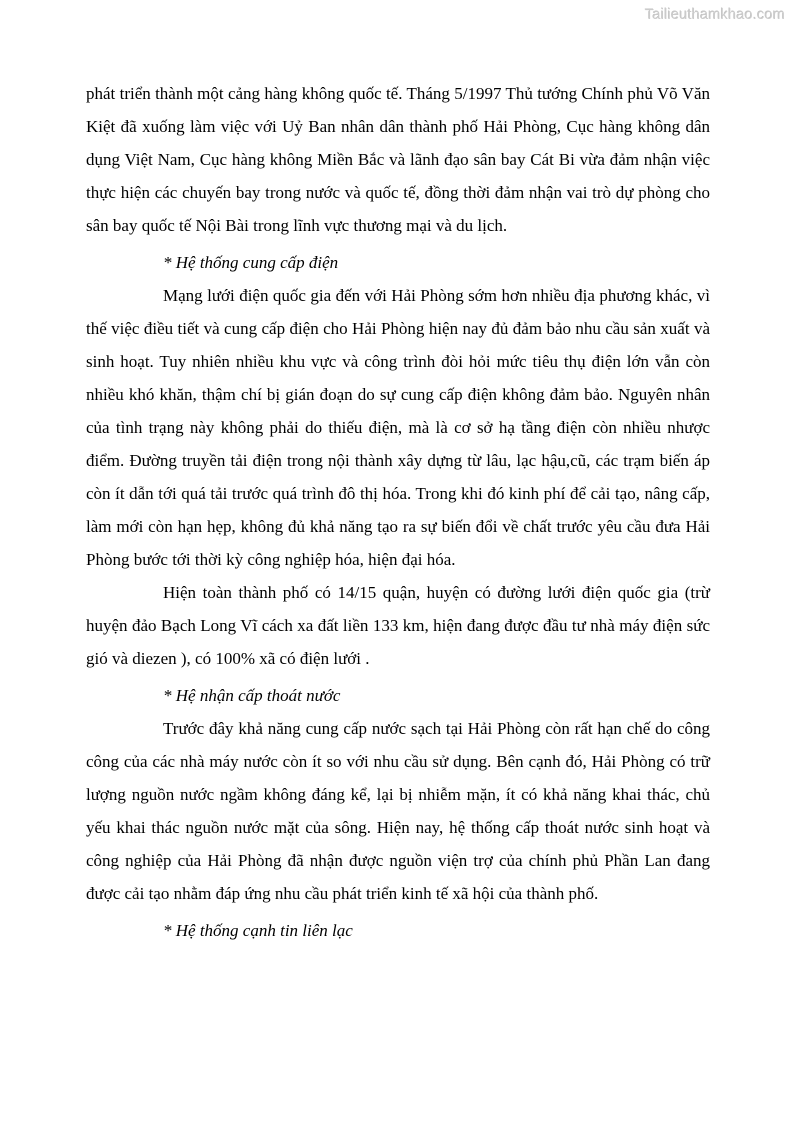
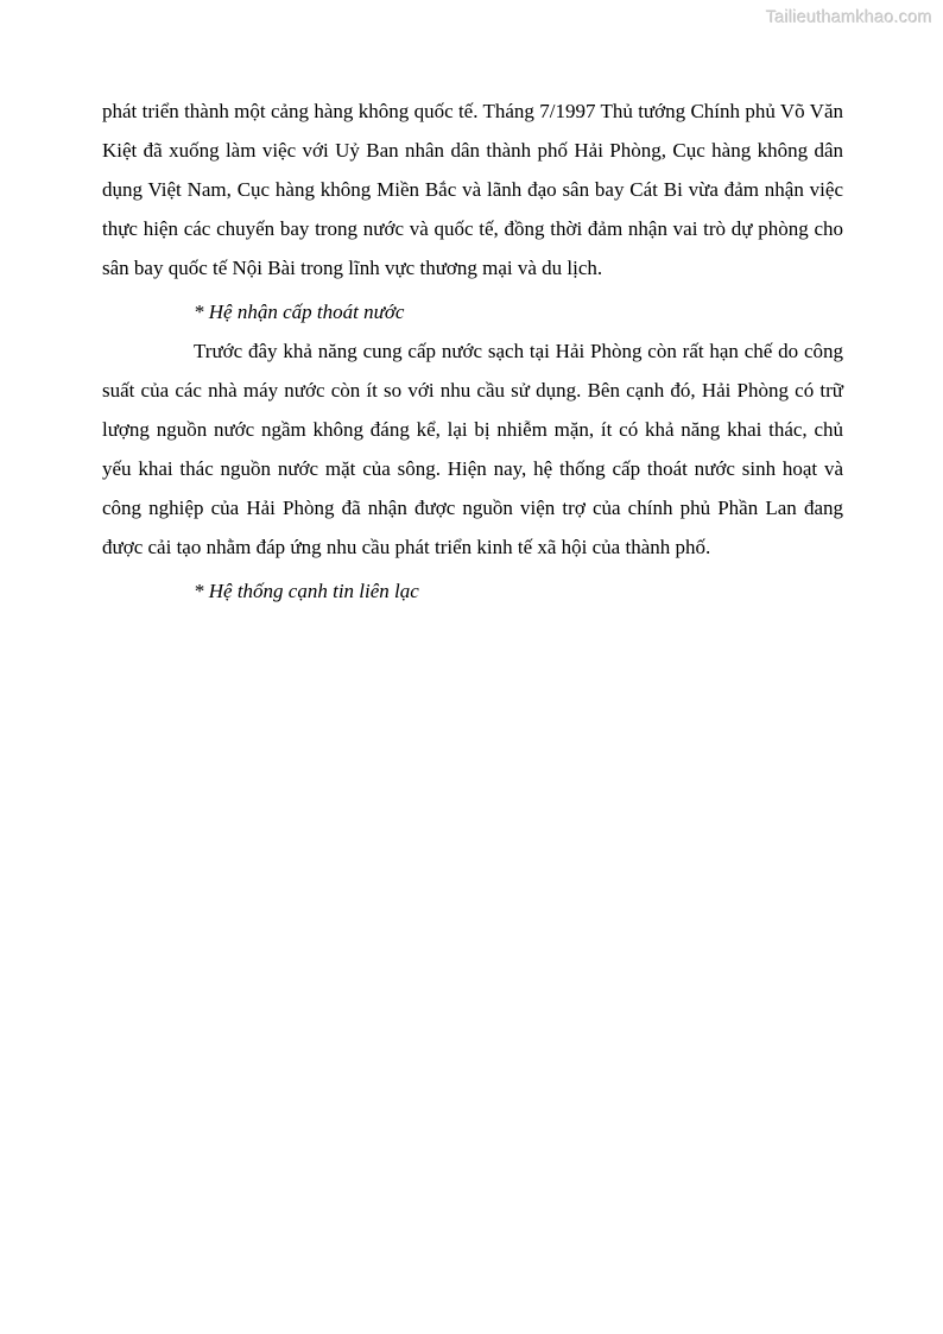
  Tailieuthamkhao.com
- phát triển thành một cảng hàng không quốc tế. Tháng 5/1997 Thủ tướng Chính phủ Võ Văn Kiệt đã xuống làm việc với Uỷ Ban nhân dân thành phố Hải Phòng, Cục hàng không dân dụng Việt Nam, Cục hàng không Miền Bắc và lãnh đạo sân bay Cát Bi vừa đảm nhận việc thực hiện các chuyến bay trong nước và quốc tế, đồng thời đảm nhận vai trò dự phòng cho sân bay quốc tế Nội Bài trong lĩnh vực thương mại và du lịch.
+ phát triển thành một cảng hàng không quốc tế. Tháng 7/1997 Thủ tướng Chính phủ Võ Văn Kiệt đã xuống làm việc với Uỷ Ban nhân dân thành phố Hải Phòng, Cục hàng không dân dụng Việt Nam, Cục hàng không Miền Bắc và lãnh đạo sân bay Cát Bi vừa đảm nhận việc thực hiện các chuyến bay trong nước và quốc tế, đồng thời đảm nhận vai trò dự phòng cho sân bay quốc tế Nội Bài trong lĩnh vực thương mại và du lịch.
- * Hệ thống cung cấp điện
- Mạng lưới điện quốc gia đến với Hải Phòng sớm hơn nhiều địa phương khác, vì thế việc điều tiết và cung cấp điện cho Hải Phòng hiện nay đủ đảm bảo nhu cầu sản xuất và sinh hoạt. Tuy nhiên nhiều khu vực và công trình đòi hỏi mức tiêu thụ điện lớn vẫn còn nhiều khó khăn, thậm chí bị gián đoạn do sự cung cấp điện không đảm bảo. Nguyên nhân của tình trạng này không phải do thiếu điện, mà là cơ sở hạ tầng điện còn nhiều nhược điểm. Đường truyền tải điện trong nội thành xây dựng từ lâu, lạc hậu,cũ, các trạm biến áp còn ít dẫn tới quá tải trước quá trình đô thị hóa. Trong khi đó kinh phí để cải tạo, nâng cấp, làm mới còn hạn hẹp, không đủ khả năng tạo ra sự biến đổi về chất trước yêu cầu đưa Hải Phòng bước tới thời kỳ công nghiệp hóa, hiện đại hóa.
- Hiện toàn thành phố có 14/15 quận, huyện có đường lưới điện quốc gia (trừ huyện đảo Bạch Long Vĩ cách xa đất liền 133 km, hiện đang được đầu tư nhà máy điện sức gió và diezen ), có 100% xã có điện lưới .
  * Hệ nhận cấp thoát nước
- Trước đây khả năng cung cấp nước sạch tại Hải Phòng còn rất hạn chế do công công của các nhà máy nước còn ít so với nhu cầu sử dụng. Bên cạnh đó, Hải Phòng có trữ lượng nguồn nước ngầm không đáng kể, lại bị nhiễm mặn, ít có khả năng khai thác, chủ yếu khai thác nguồn nước mặt của sông. Hiện nay, hệ thống cấp thoát nước sinh hoạt và công nghiệp của Hải Phòng đã nhận được nguồn viện trợ của chính phủ Phần Lan đang được cải tạo nhằm đáp ứng nhu cầu phát triển kinh tế xã hội của thành phố.
+ Trước đây khả năng cung cấp nước sạch tại Hải Phòng còn rất hạn chế do công suất của các nhà máy nước còn ít so với nhu cầu sử dụng. Bên cạnh đó, Hải Phòng có trữ lượng nguồn nước ngầm không đáng kể, lại bị nhiễm mặn, ít có khả năng khai thác, chủ yếu khai thác nguồn nước mặt của sông. Hiện nay, hệ thống cấp thoát nước sinh hoạt và công nghiệp của Hải Phòng đã nhận được nguồn viện trợ của chính phủ Phần Lan đang được cải tạo nhằm đáp ứng nhu cầu phát triển kinh tế xã hội của thành phố.
  * Hệ thống cạnh tin liên lạc
